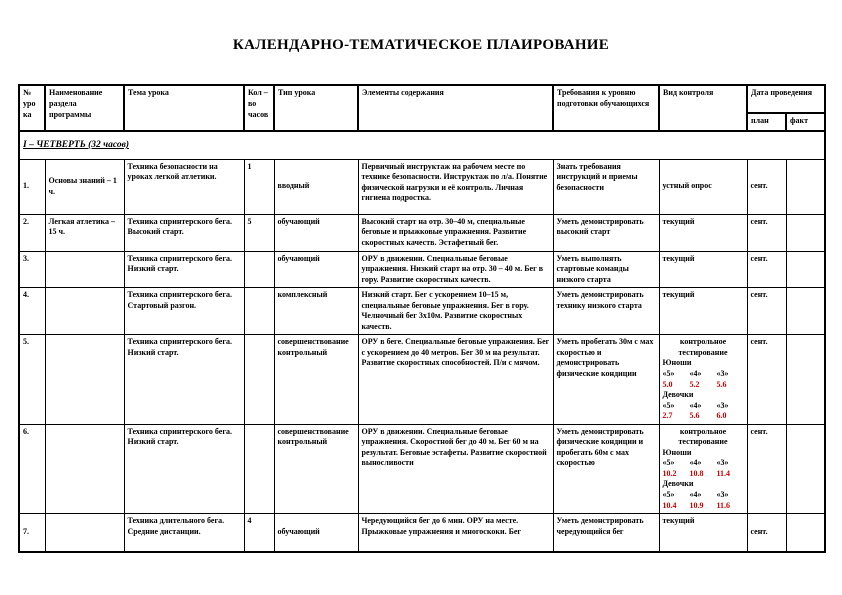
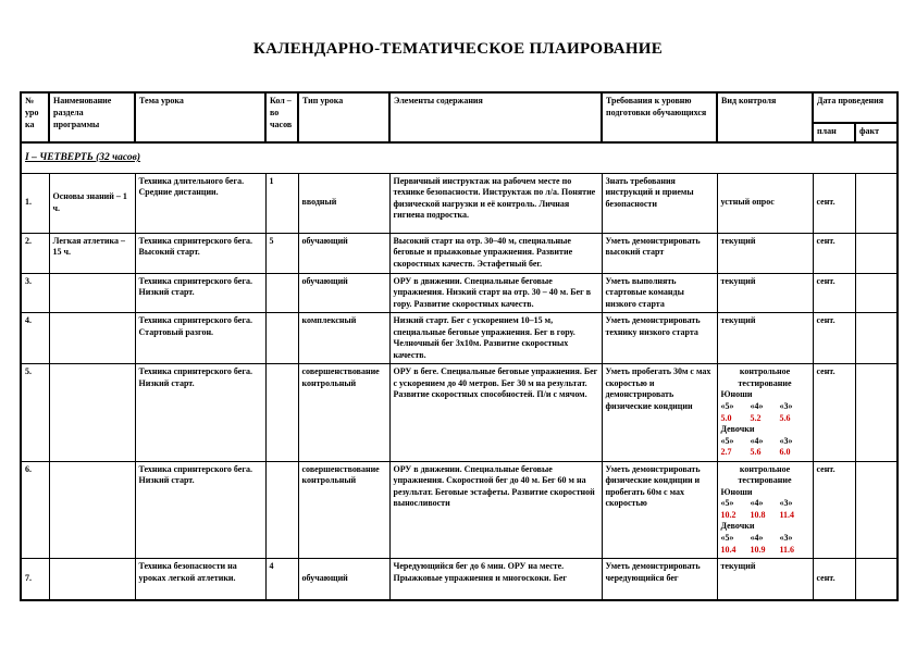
  КАЛЕНДАРНО-ТЕМАТИЧЕСКОЕ ПЛАИРОВАНИЕ
  № уро ка	Наименование раздела программы	Тема урока	Кол – во часов	Тип урока	Элементы содержания	Требования к уровню подготовки обучающихся	Вид контроля	Дата проведения
  план	факт
  I – ЧЕТВЕРТЬ (32 часов)
- 1.	Основы знаний – 1 ч.	Техника безопасности на уроках легкой атлетики.	1	вводный	Первичный инструктаж на рабочем месте по технике безопасности. Инструктаж по л/а. Понятие физической нагрузки и её контроль. Личная гигиена подростка.	Знать требования инструкций и приемы безопасности	устный опрос	сент.
+ 1.	Основы знаний – 1 ч.	Техника длительного бега. Средние дистанции.	1	вводный	Первичный инструктаж на рабочем месте по технике безопасности. Инструктаж по л/а. Понятие физической нагрузки и её контроль. Личная гигиена подростка.	Знать требования инструкций и приемы безопасности	устный опрос	сент.
  2.	Легкая атлетика – 15 ч.	Техника спринтерского бега. Высокий старт.	5	обучающий	Высокий старт на отр. 30–40 м, специальные беговые и прыжковые упражнения. Развитие скоростных качеств. Эстафетный бег.	Уметь демонстрировать высокий старт	текущий	сент.
  3.		Техника спринтерского бега. Низкий старт.		обучающий	ОРУ в движении. Специальные беговые упражнения. Низкий старт на отр. 30 – 40 м. Бег в гору. Развитие скоростных качеств.	Уметь выполнять стартовые команды низкого старта	текущий	сент.
  4.		Техника спринтерского бега. Стартовый разгон.		комплексный	Низкий старт. Бег с ускорением 10–15 м, специальные беговые упражнения. Бег в гору. Челночный бег 3x10м. Развитие скоростных качеств.	Уметь демонстрировать технику низкого старта	текущий	сент.
  5.		Техника спринтерского бега. Низкий старт.		совершенствование контрольный	ОРУ в беге. Специальные беговые упражнения. Бег с ускорением до 40 метров. Бег 30 м на результат. Развитие скоростных способностей. П/и с мячом.	Уметь пробегать 30м с мах скоростью и демонстрировать физические кондиции	контрольное тестирование Юноши «5» «4» «3» 5.0 5.2 5.6 Девочки «5» «4» «3» 2.7 5.6 6.0	сент.
  6.		Техника спринтерского бега. Низкий старт.		совершенствование контрольный	ОРУ в движении. Специальные беговые упражнения. Скоростной бег до 40 м. Бег 60 м на результат. Беговые эстафеты. Развитие скоростной выносливости	Уметь демонстрировать физические кондиции и пробегать 60м с мах скоростью	контрольное тестирование Юноши «5» «4» «3» 10.2 10.8 11.4 Девочки «5» «4» «3» 10.4 10.9 11.6	сент.
- 7.		Техника длительного бега. Средние дистанции.	4	обучающий	Чередующийся бег до 6 мин. ОРУ на месте. Прыжковые упражнения и многоскоки. Бег	Уметь демонстрировать чередующийся бег	текущий	сент.
+ 7.		Техника безопасности на уроках легкой атлетики.	4	обучающий	Чередующийся бег до 6 мин. ОРУ на месте. Прыжковые упражнения и многоскоки. Бег	Уметь демонстрировать чередующийся бег	текущий	сент.
